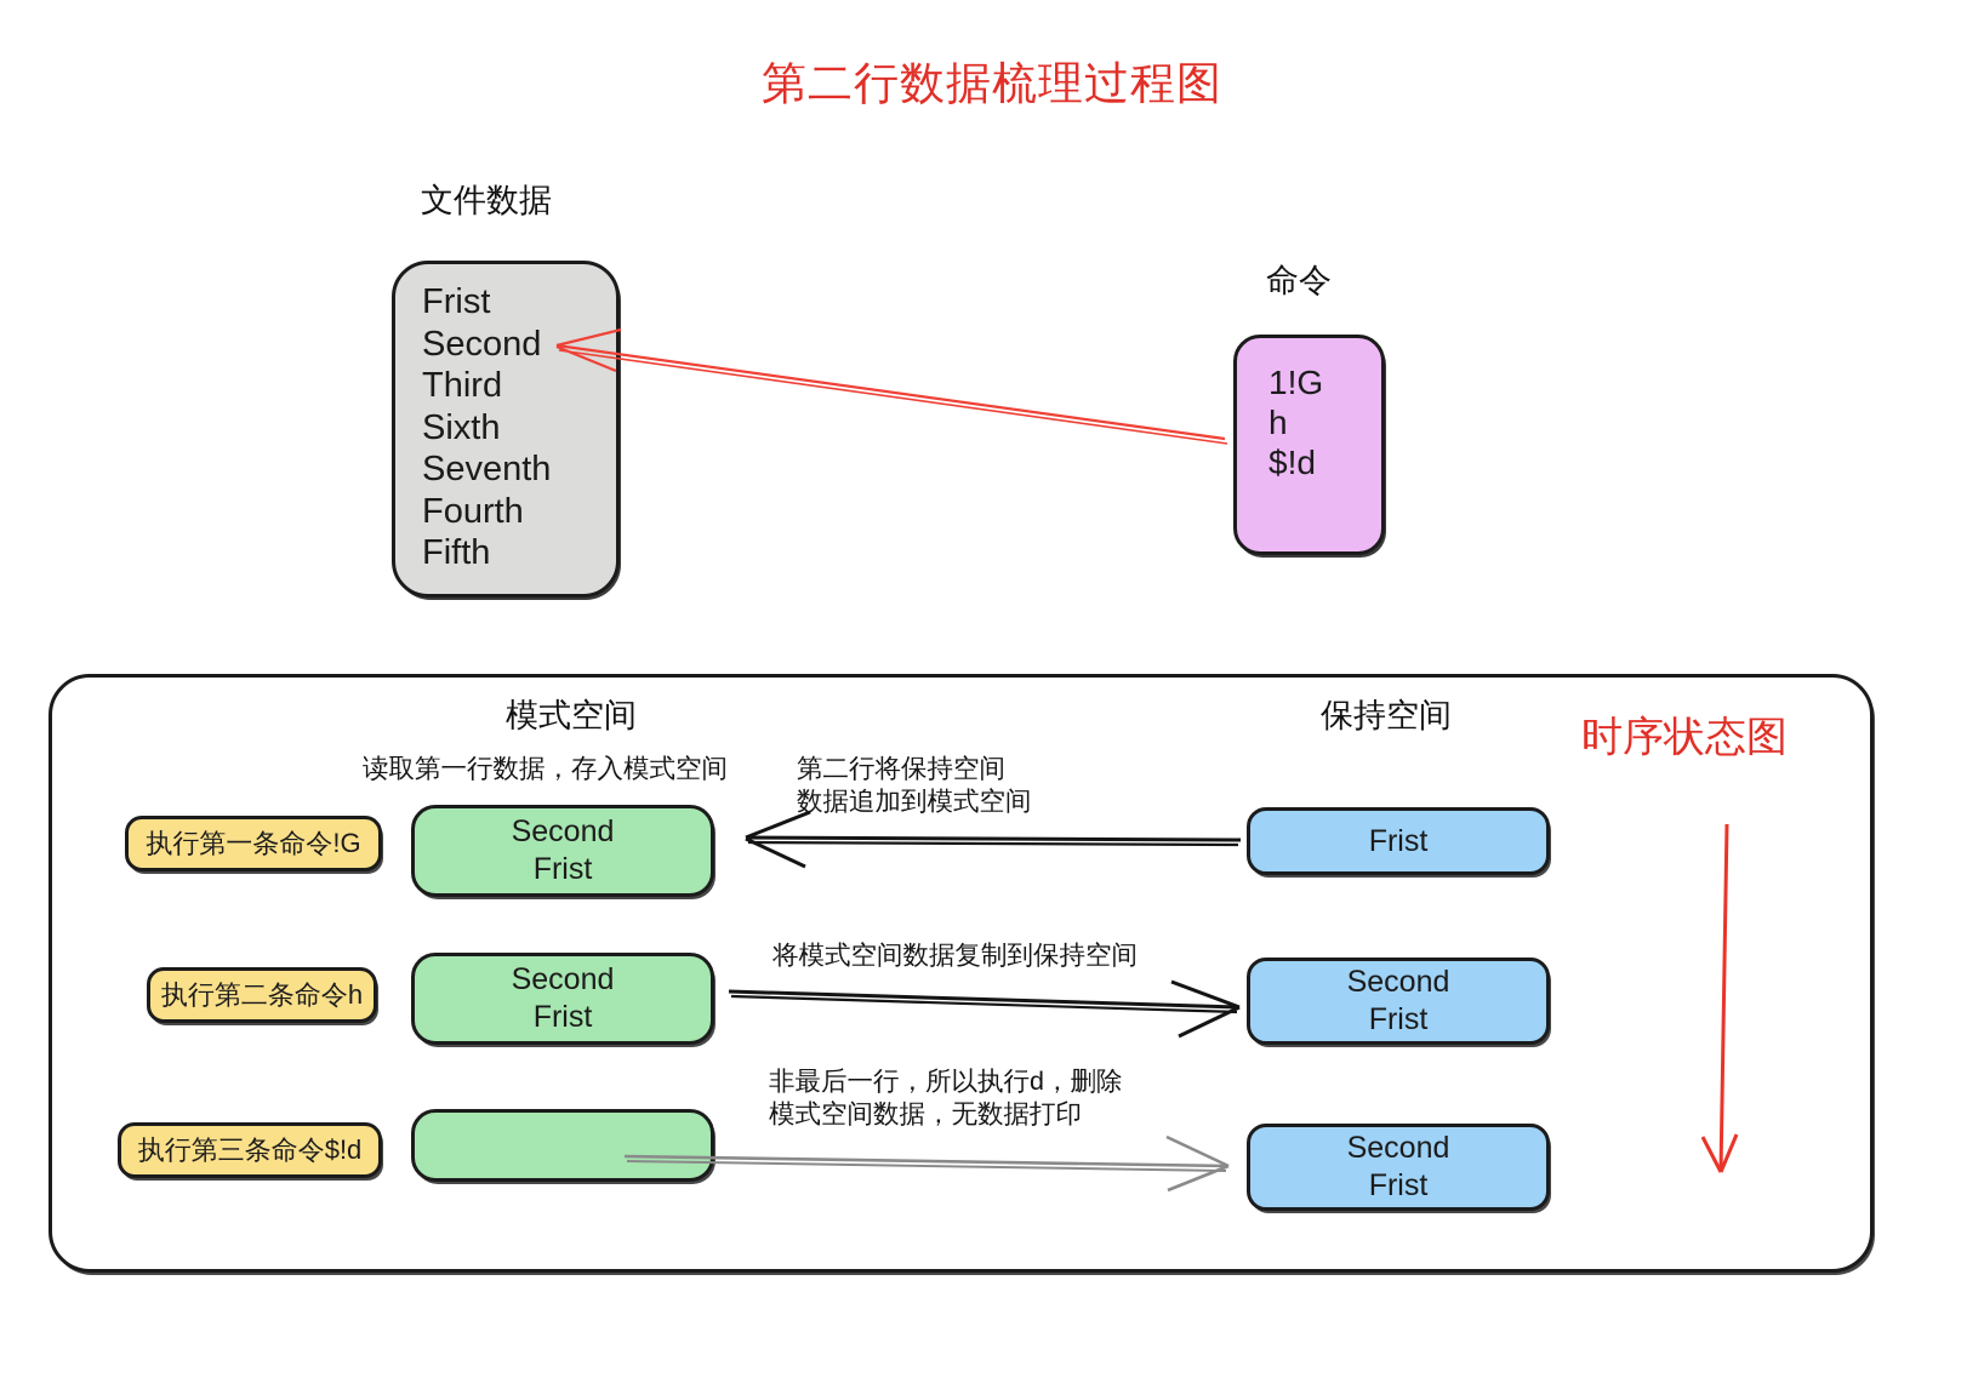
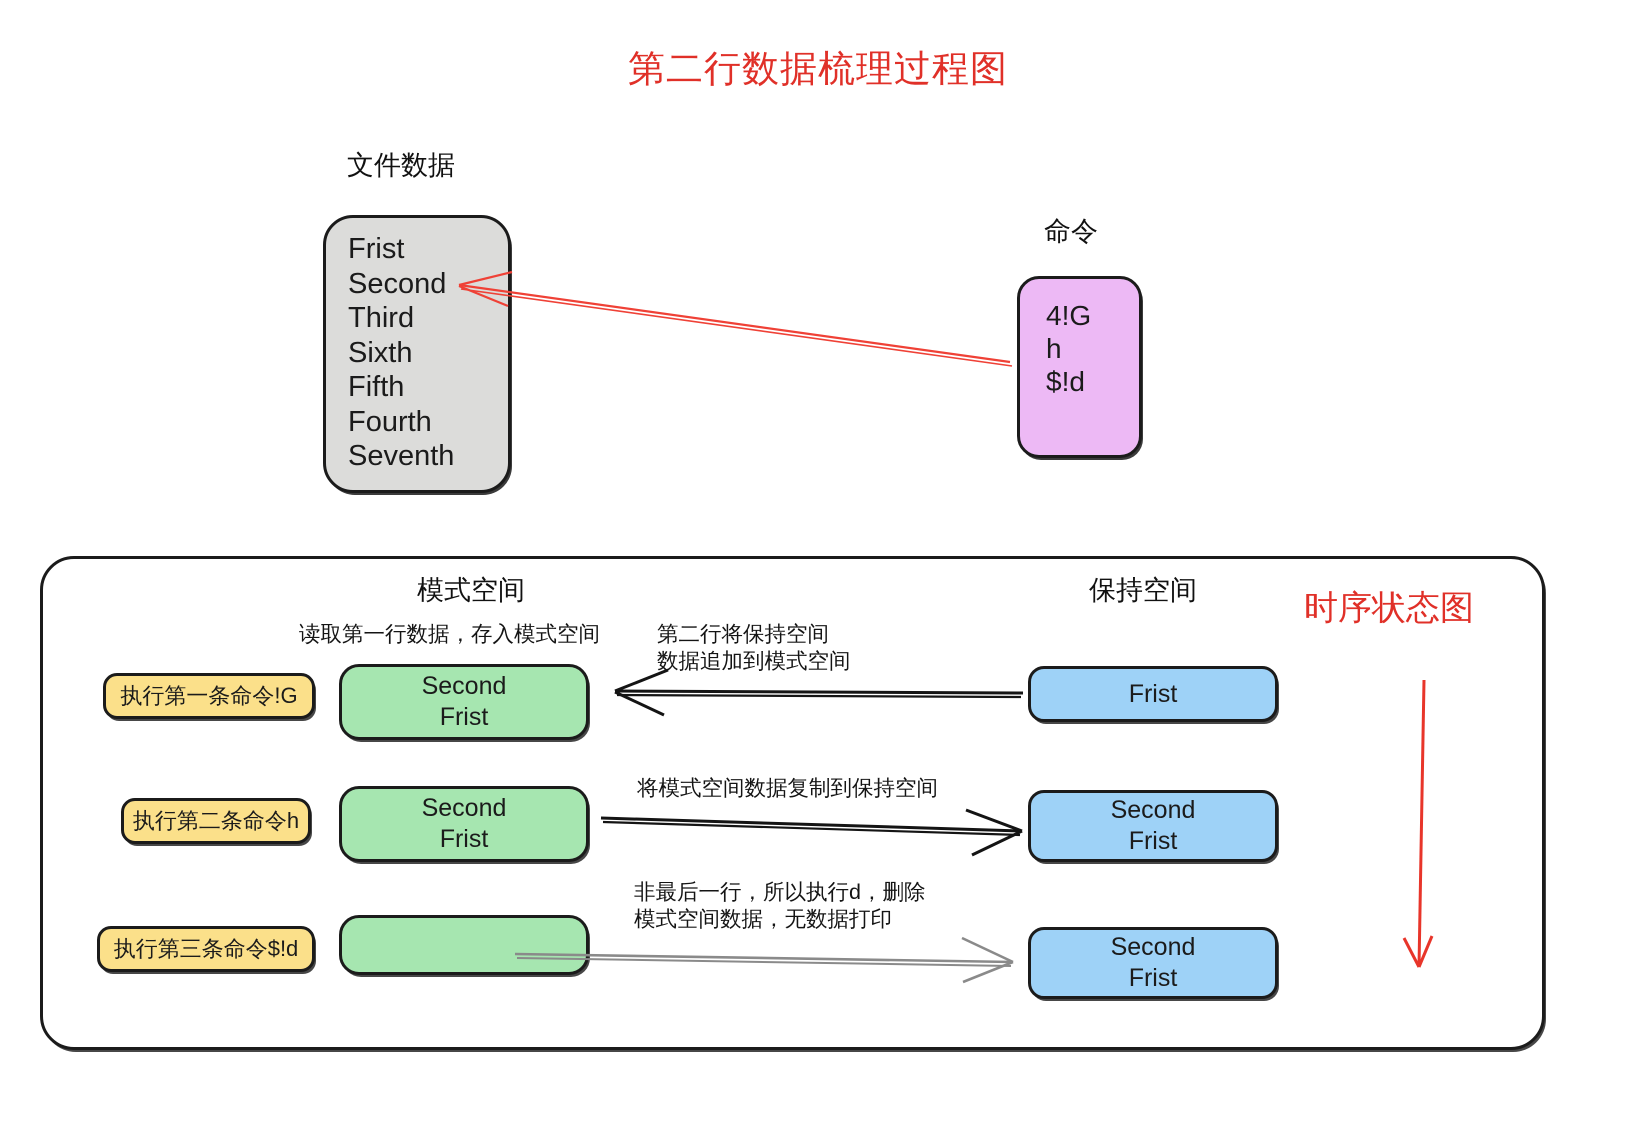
  第二行数据梳理过程图
  文件数据
  Frist
  Second
  Third
  Sixth
- Seventh
+ Fifth
  Fourth
- Fifth
+ Seventh
  命令
- 1!G
+ 4!G
  h
  $!d
  模式空间
  保持空间
  时序状态图
  读取第一行数据，存入模式空间
  第二行将保持空间
  数据追加到模式空间
  执行第一条命令!G
  Second
  Frist
  Frist
  将模式空间数据复制到保持空间
  执行第二条命令h
  Second
  Frist
  Second
  Frist
  非最后一行，所以执行d，删除
  模式空间数据，无数据打印
  执行第三条命令$!d
  Second
  Frist
